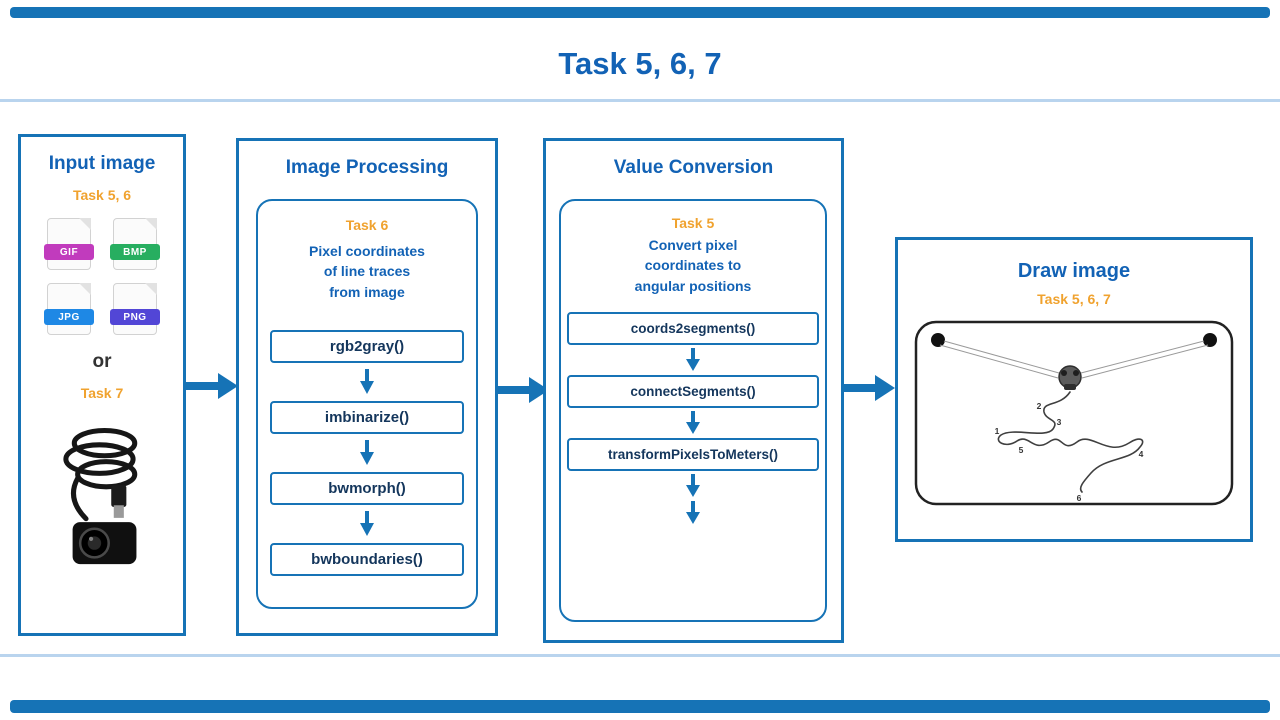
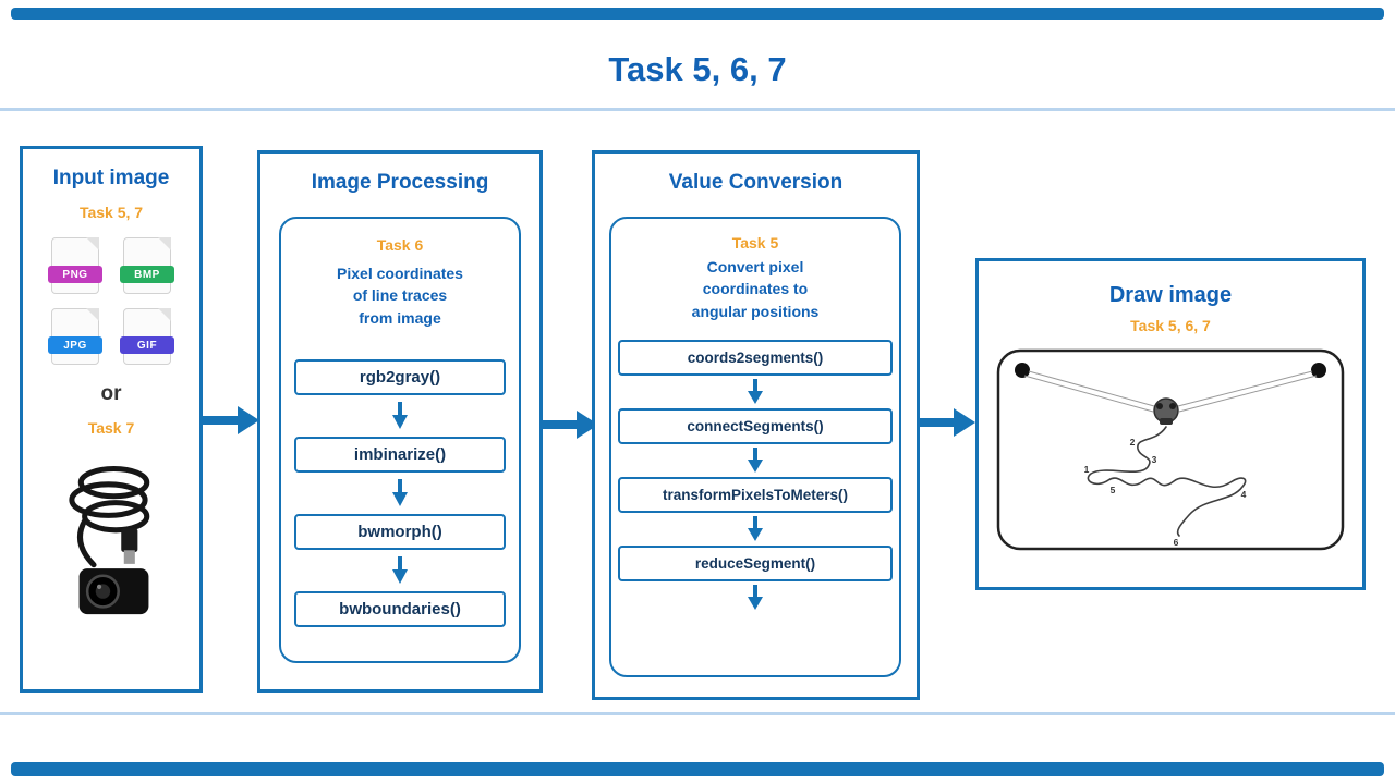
  Task 5, 6, 7
  Input image
- Task 5, 6
+ Task 5, 7
- GIF
+ PNG
  BMP
  JPG
- PNG
+ GIF
  or
  Task 7
  Image Processing
  Task 6
  Pixel coordinates
  of line traces
  from image
  rgb2gray()
  imbinarize()
  bwmorph()
  bwboundaries()
  Value Conversion
  Task 5
  Convert pixel
  coordinates to
  angular positions
  coords2segments()
  connectSegments()
  transformPixelsToMeters()
+ reduceSegment()
  Draw image
  Task 5, 6, 7
  1
  2
  3
  4
  5
  6
